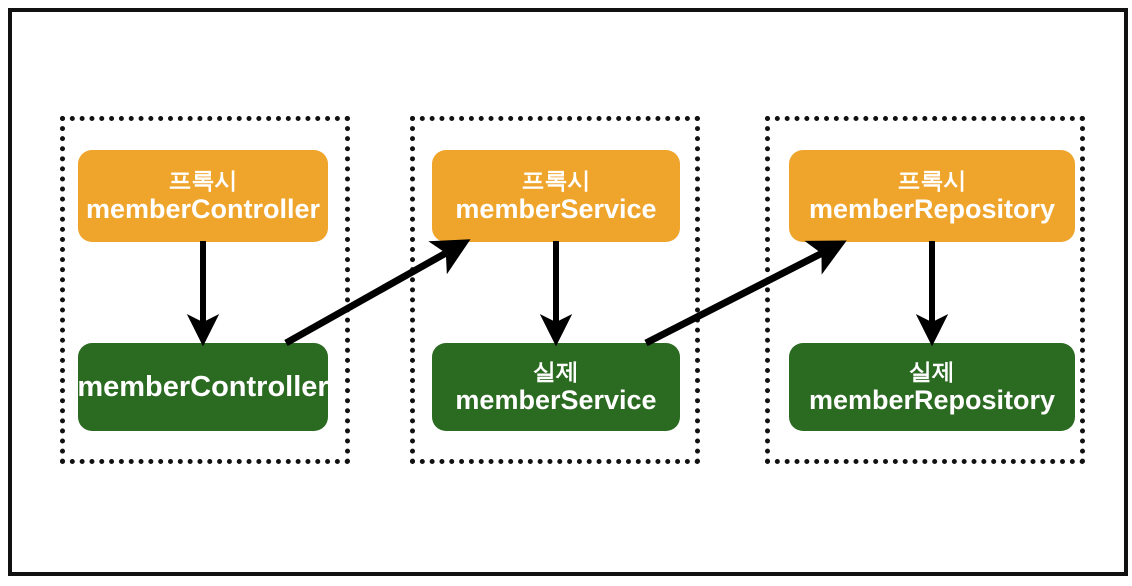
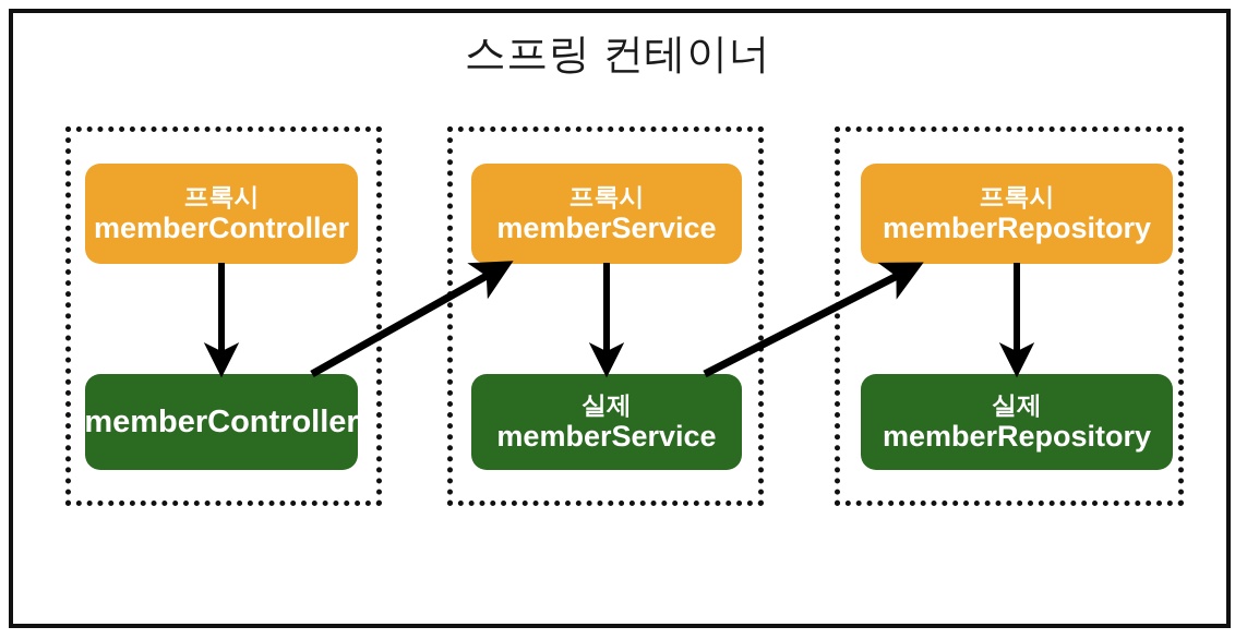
+ 스프링 컨테이너
  프록시
  memberController
  memberController
  프록시
  memberService
  실제
  memberService
  프록시
  memberRepository
  실제
  memberRepository
